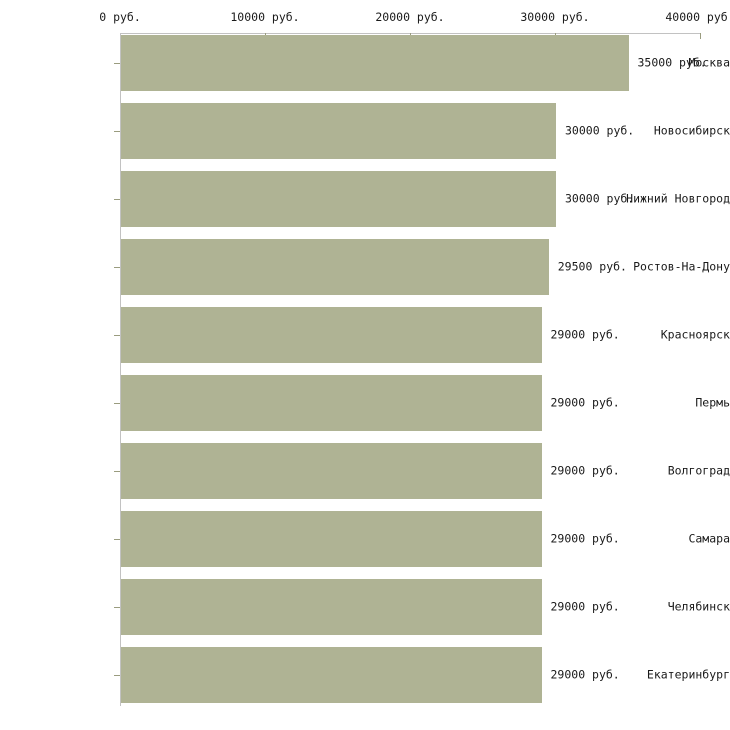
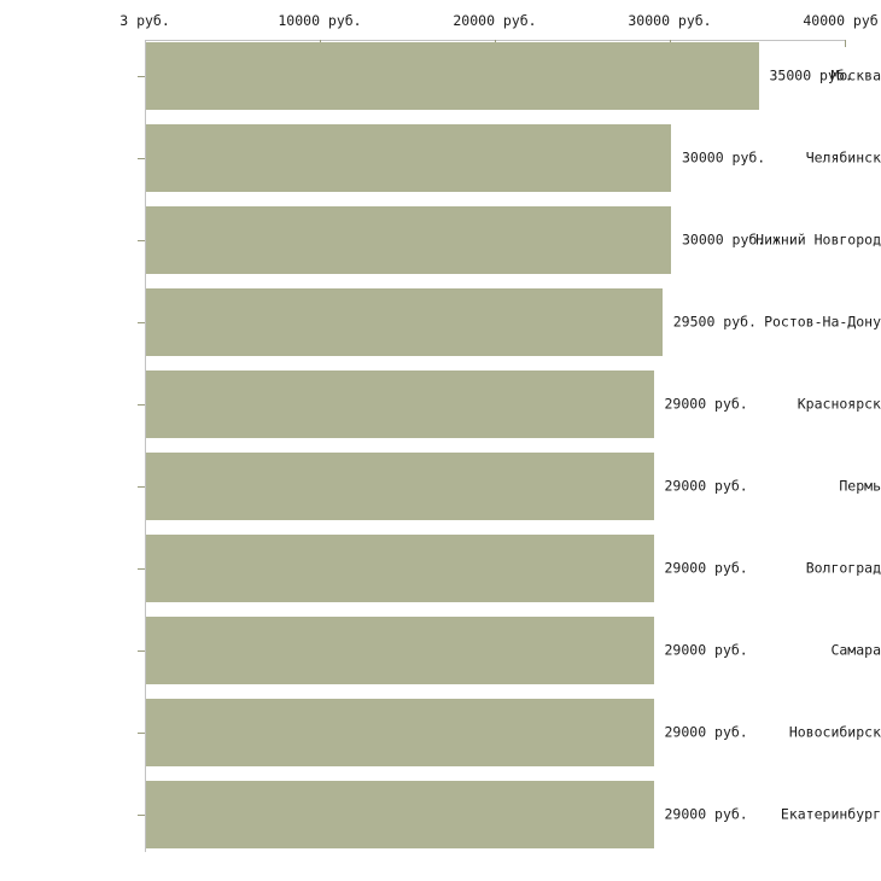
- 0 руб.
+ 3 руб.
  10000 руб.
  20000 руб.
  30000 руб.
  40000 руб
  Москва
  35000 руб.
- Новосибирск
+ Челябинск
  30000 руб.
  Нижний Новгород
  30000 руб.
  Ростов-На-Дону
  29500 руб.
  Красноярск
  29000 руб.
  Пермь
  29000 руб.
  Волгоград
  29000 руб.
  Самара
  29000 руб.
- Челябинск
+ Новосибирск
  29000 руб.
  Екатеринбург
  29000 руб.
